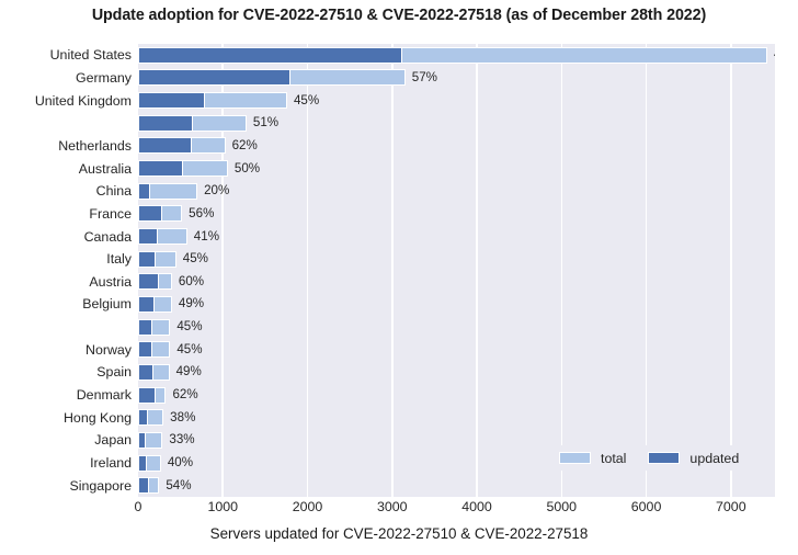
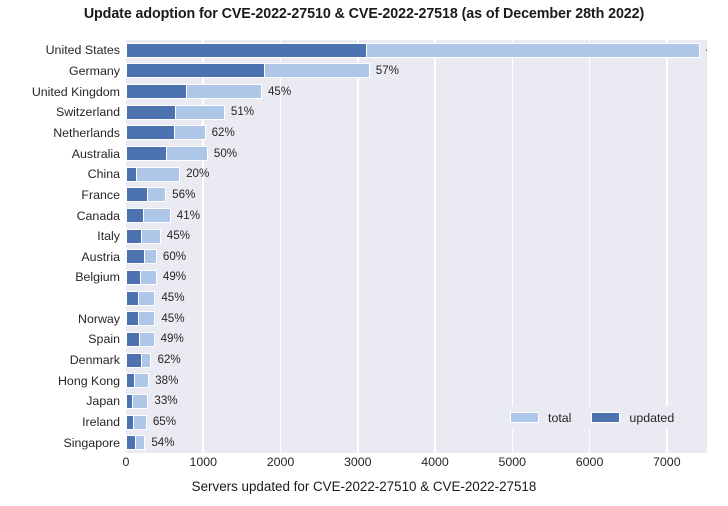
  Update adoption for CVE-2022-27510 & CVE-2022-27518 (as of December 28th 2022)
  United States
  Germany
  United Kingdom
+ Switzerland
  Netherlands
  Australia
  China
  France
  Canada
  Italy
  Austria
  Belgium
  Norway
  Spain
  Denmark
  Hong Kong
  Japan
  Ireland
  Singapore
  57%
  45%
  51%
  62%
  50%
  20%
  56%
  41%
  45%
  60%
  49%
  45%
  45%
  49%
  62%
  38%
  33%
- 40%
+ 65%
  54%
  0
  1000
  2000
  3000
  4000
  5000
  6000
  7000
  Servers updated for CVE-2022-27510 & CVE-2022-27518
  total
  updated
